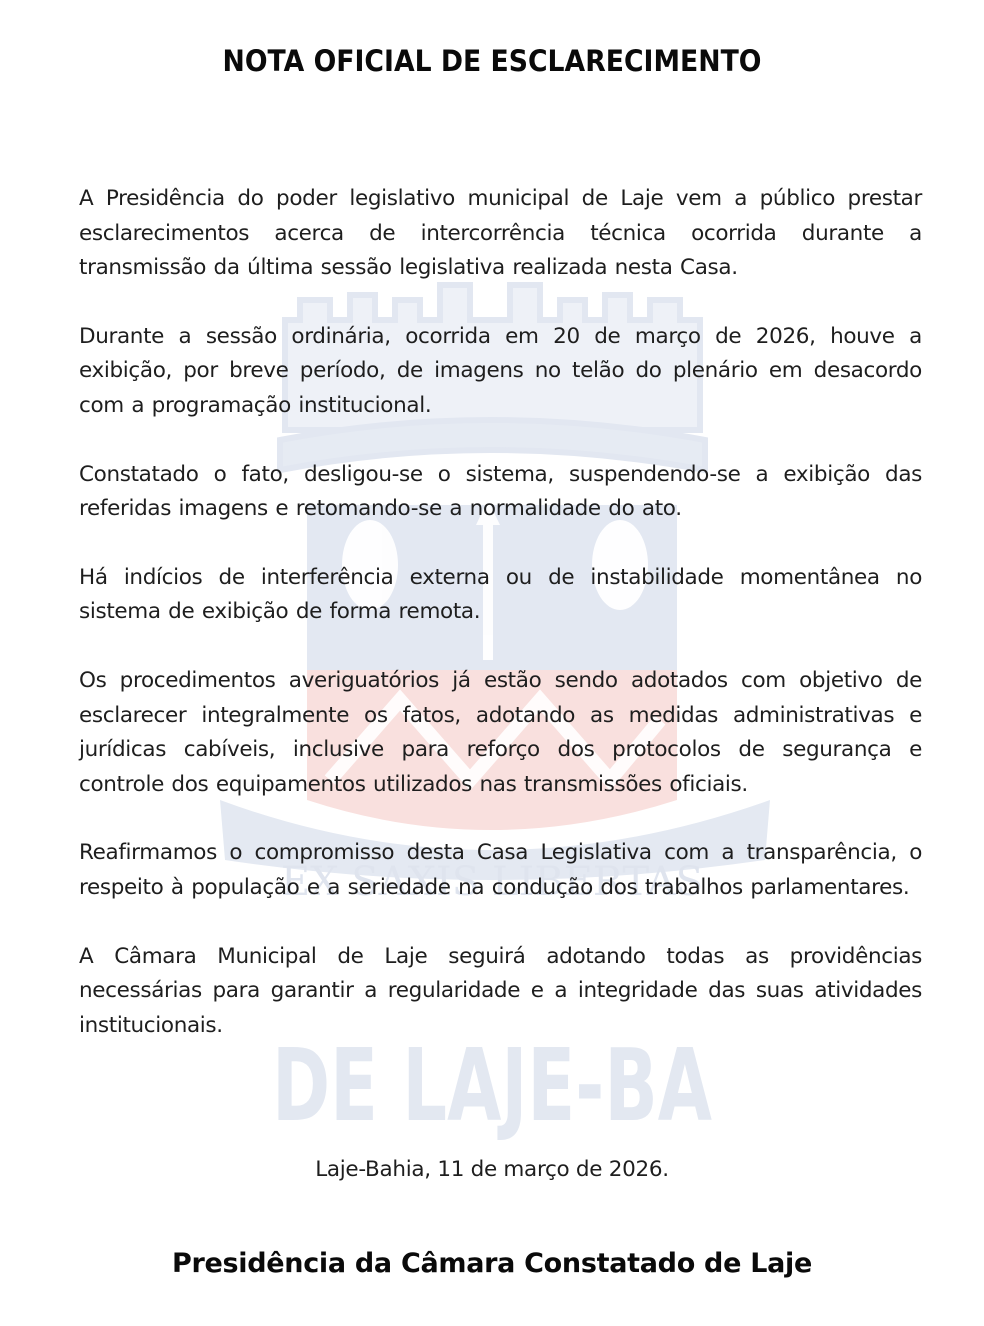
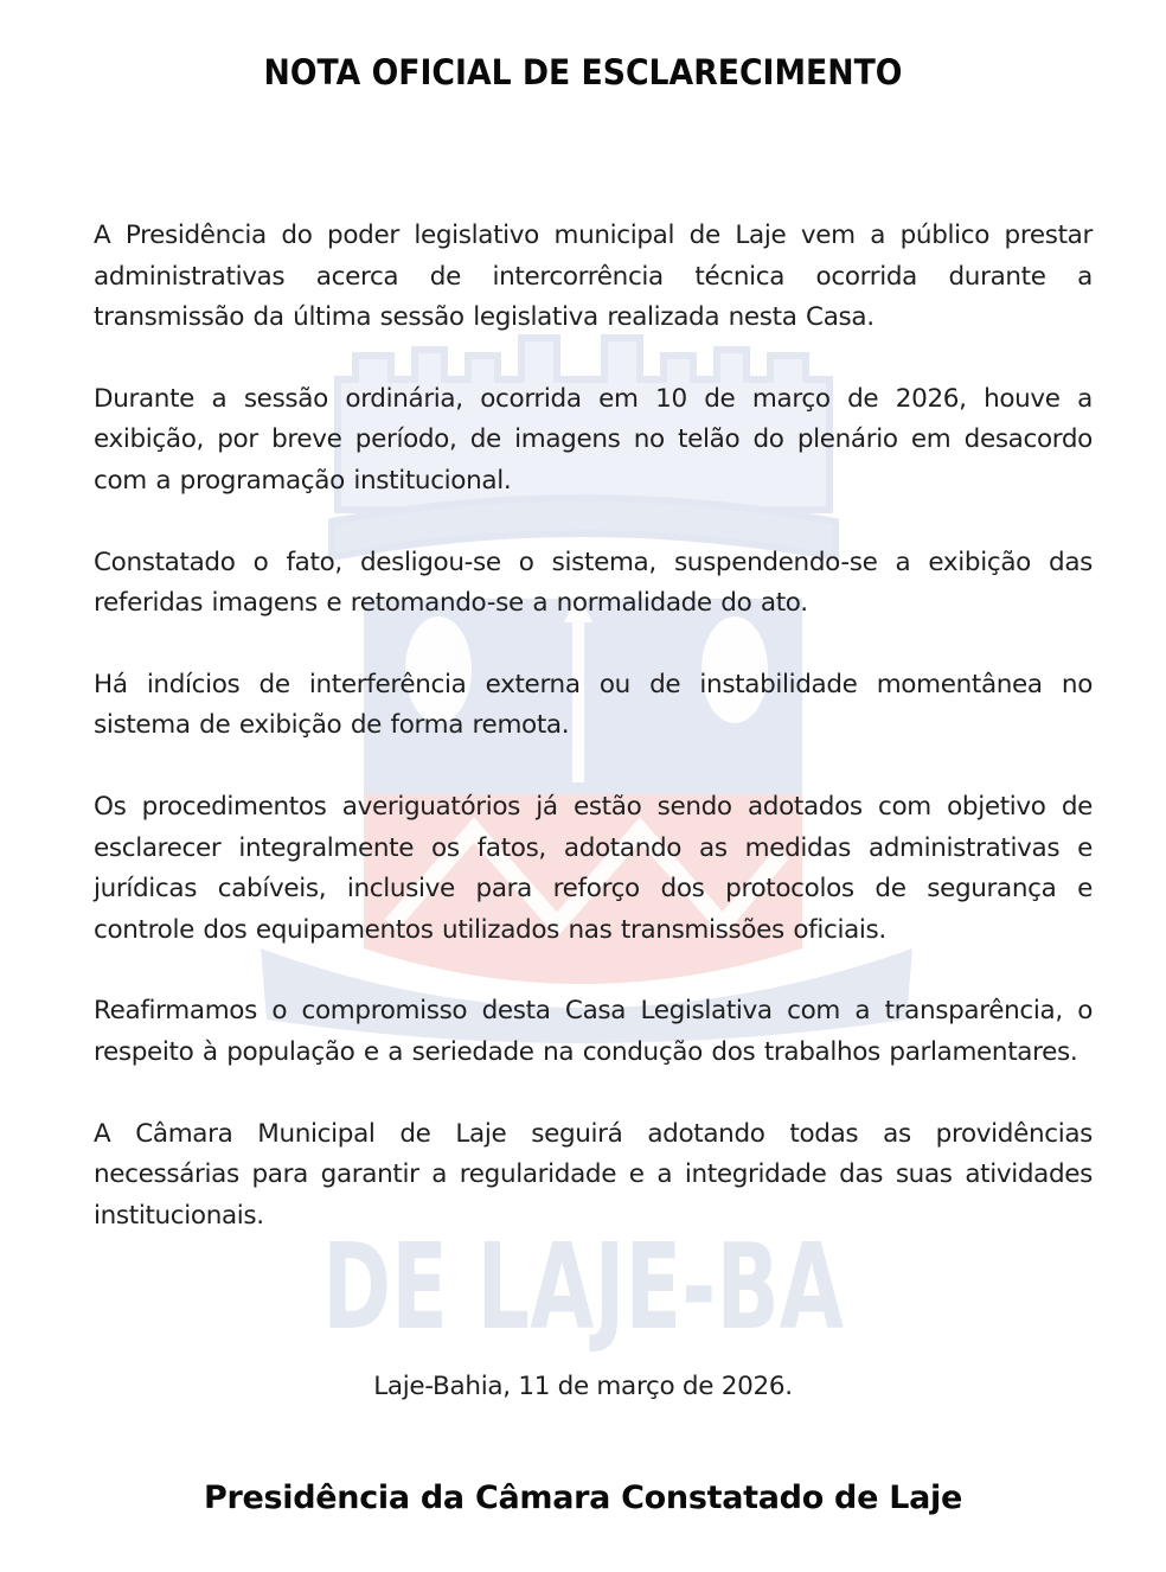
- EX SAXIS LIBERTAS
  DE LAJE-BA
  NOTA OFICIAL DE ESCLARECIMENTO
- A Presidência do poder legislativo municipal de Laje vem a público prestar esclarecimentos acerca de intercorrência técnica ocorrida durante a transmissão da última sessão legislativa realizada nesta Casa.
+ A Presidência do poder legislativo municipal de Laje vem a público prestar administrativas acerca de intercorrência técnica ocorrida durante a transmissão da última sessão legislativa realizada nesta Casa.
- Durante a sessão ordinária, ocorrida em 20 de março de 2026, houve a exibição, por breve período, de imagens no telão do plenário em desacordo com a programação institucional.
+ Durante a sessão ordinária, ocorrida em 10 de março de 2026, houve a exibição, por breve período, de imagens no telão do plenário em desacordo com a programação institucional.
  Constatado o fato, desligou-se o sistema, suspendendo-se a exibição das referidas imagens e retomando-se a normalidade do ato.
  Há indícios de interferência externa ou de instabilidade momentânea no sistema de exibição de forma remota.
  Os procedimentos averiguatórios já estão sendo adotados com objetivo de esclarecer integralmente os fatos, adotando as medidas administrativas e jurídicas cabíveis, inclusive para reforço dos protocolos de segurança e controle dos equipamentos utilizados nas transmissões oficiais.
  Reafirmamos o compromisso desta Casa Legislativa com a transparência, o respeito à população e a seriedade na condução dos trabalhos parlamentares.
  A Câmara Municipal de Laje seguirá adotando todas as providências necessárias para garantir a regularidade e a integridade das suas atividades institucionais.
  Laje-Bahia, 11 de março de 2026.
  Presidência da Câmara Constatado de Laje
